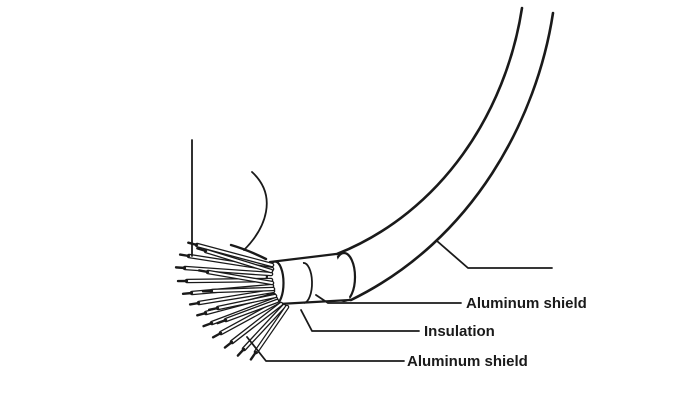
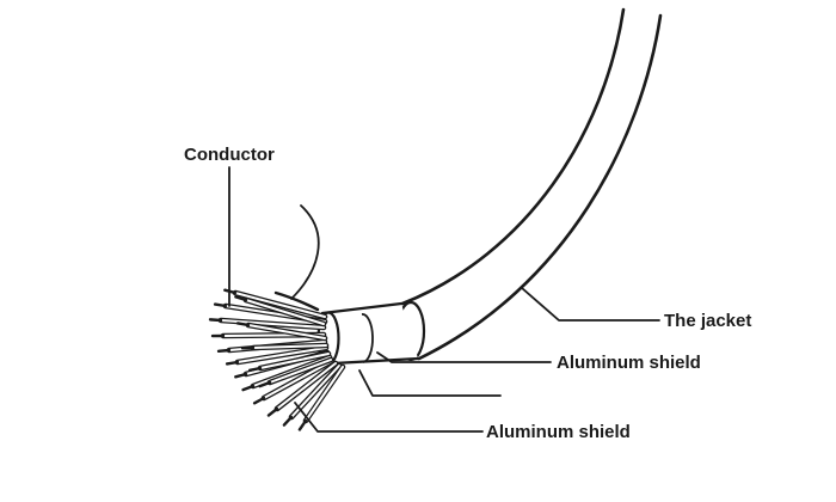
+ Conductor
+ The jacket
  Aluminum shield
- Insulation
  Aluminum shield
